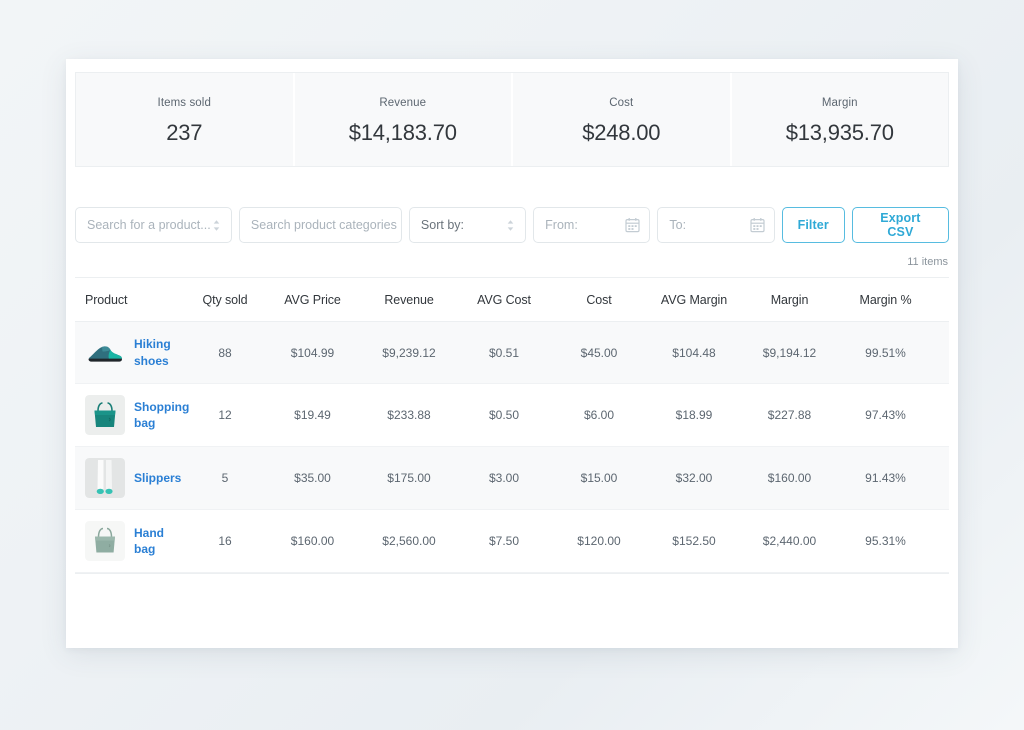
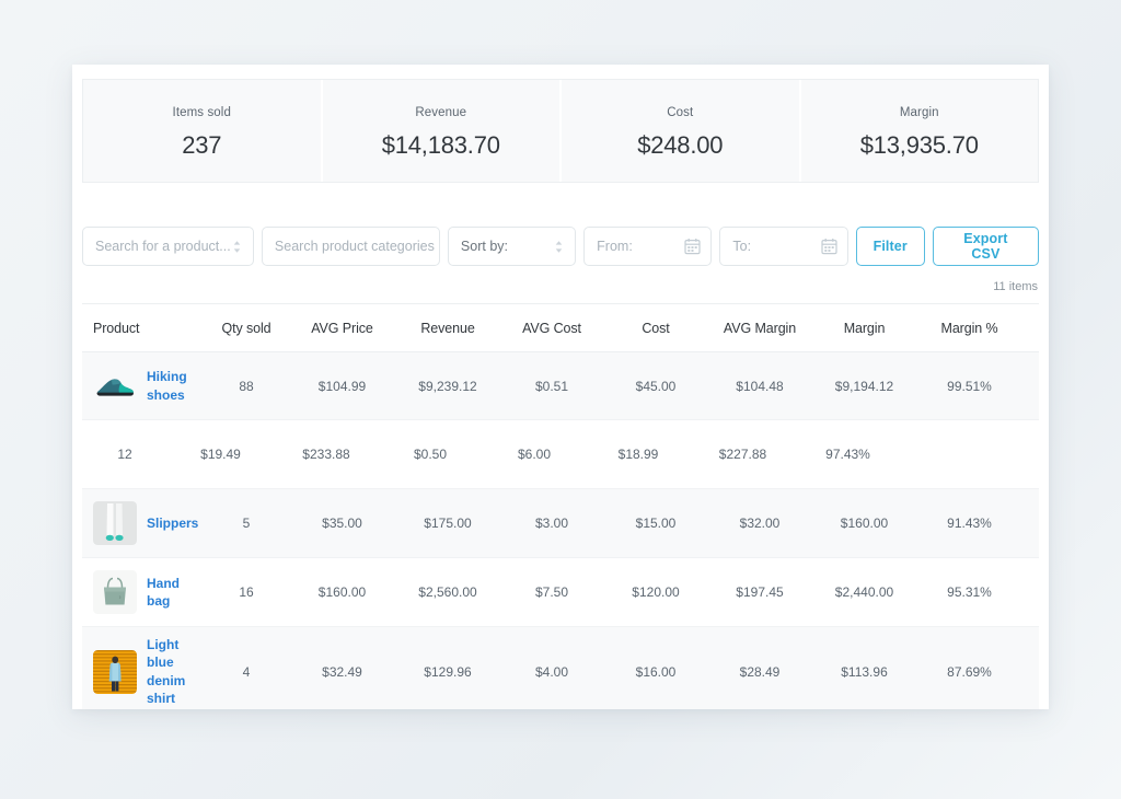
  Items sold
  237
  Revenue
  $14,183.70
  Cost
  $248.00
  Margin
  $13,935.70
  Search for a product...
  Search product categories
  Sort by:
  From:
  To:
  Filter
  Export CSV
  11 items
  Product
  Qty sold
  AVG Price
  Revenue
  AVG Cost
  Cost
  AVG Margin
  Margin
  Margin %
  Hiking shoes
  88
  $104.99
  $9,239.12
  $0.51
  $45.00
  $104.48
  $9,194.12
  99.51%
- Shopping bag
  12
  $19.49
  $233.88
  $0.50
  $6.00
  $18.99
  $227.88
  97.43%
  Slippers
  5
  $35.00
  $175.00
  $3.00
  $15.00
  $32.00
  $160.00
  91.43%
  Hand bag
  16
  $160.00
  $2,560.00
  $7.50
  $120.00
- $152.50
+ $197.45
  $2,440.00
  95.31%
+ Light blue denim shirt
+ 4
+ $32.49
+ $129.96
+ $4.00
+ $16.00
+ $28.49
+ $113.96
+ 87.69%
